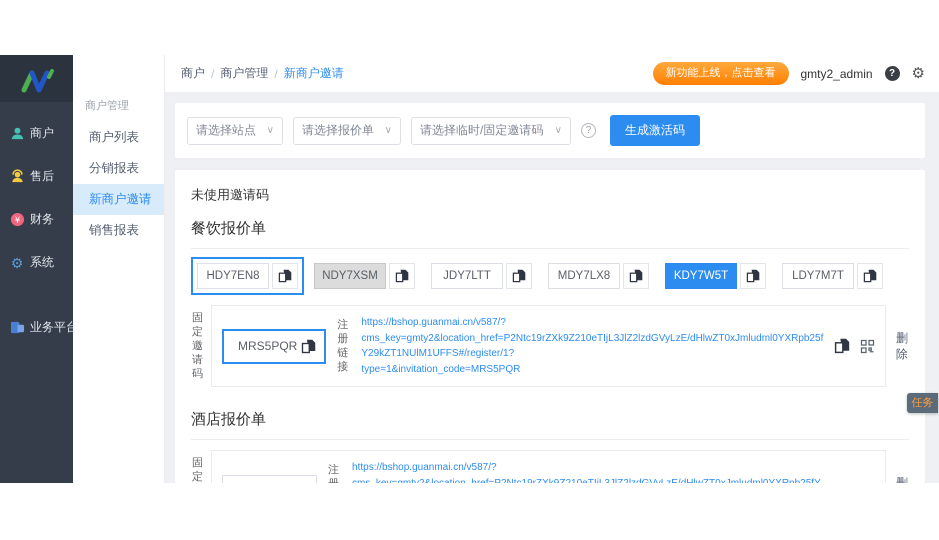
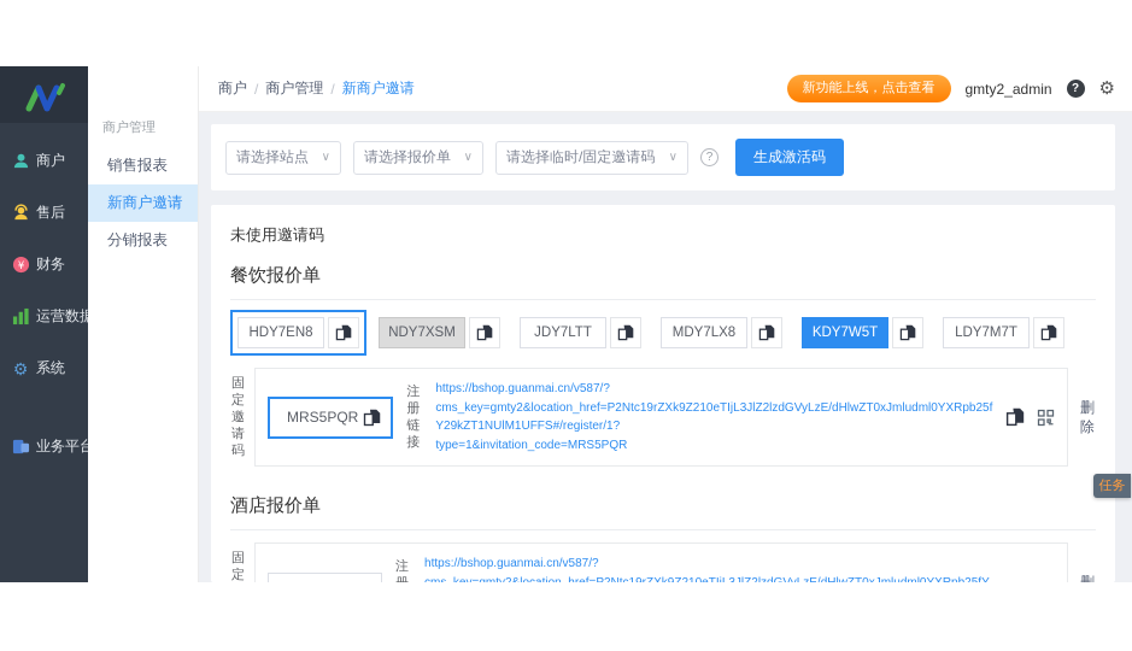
  商户
  售后
  ¥
  财务
+ 运营数据
  ⚙
  系统
  业务平台
  商户管理
- 商户列表
- 分销报表
+ 销售报表
  新商户邀请
- 销售报表
+ 分销报表
  商户
  /
  商户管理
  /
  新商户邀请
  新功能上线，点击查看
  gmty2_admin
  ?
  ⚙
  请选择站点
  ∨
  请选择报价单
  ∨
  请选择临时/固定邀请码
  ∨
  ?
  生成激活码
  未使用邀请码
  餐饮报价单
  HDY7EN8
  NDY7XSM
  JDY7LTT
  MDY7LX8
  KDY7W5T
  LDY7M7T
  固定邀请码
  MRS5PQR
  注册链接
  https://bshop.guanmai.cn/v587/?
  cms_key=gmty2&location_href=P2Ntc19rZXk9Z210eTIjL3JlZ2lzdGVyLzE/dHlwZT0xJmludml0YXRpb25fY29kZT1NUlM1UFFS#/register/1?
  type=1&invitation_code=MRS5PQR
  删除
  酒店报价单
  https://bshop.guanmai.cn/v587/?
  任务
